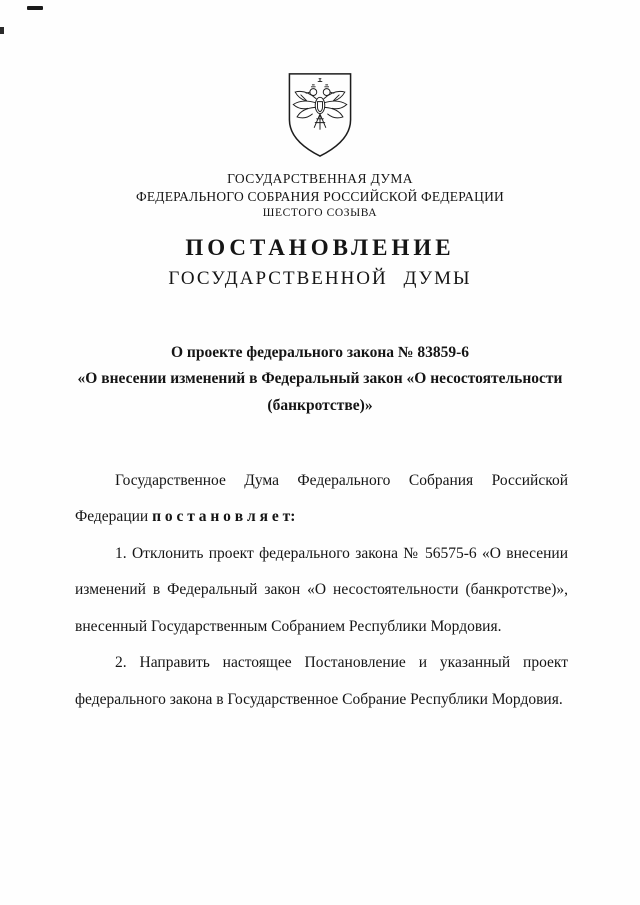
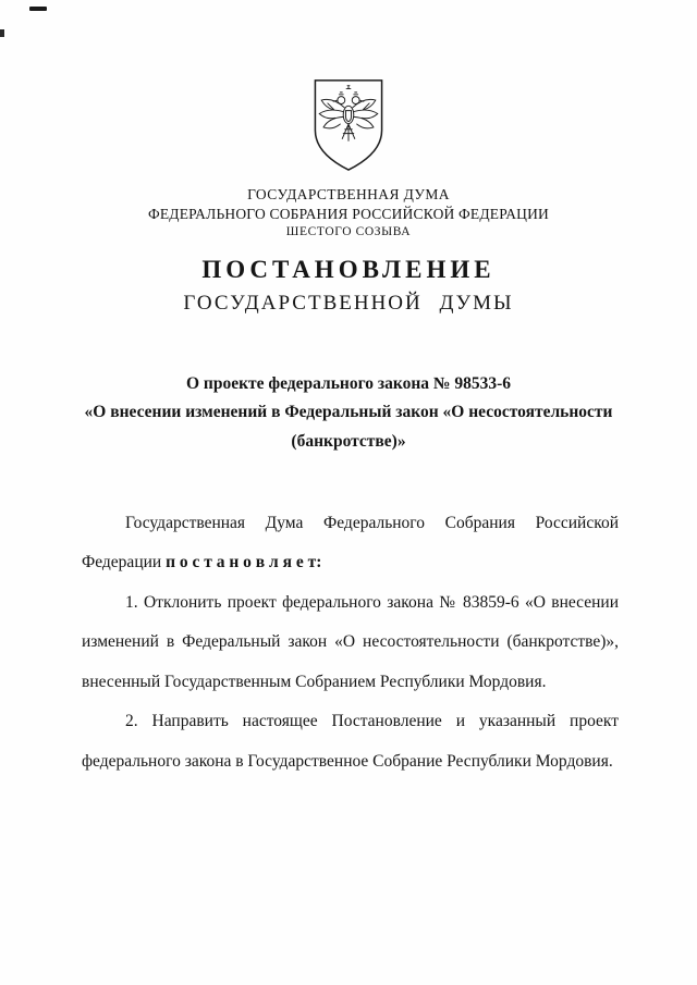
  ГОСУДАРСТВЕННАЯ ДУМА
  ФЕДЕРАЛЬНОГО СОБРАНИЯ РОССИЙСКОЙ ФЕДЕРАЦИИ
  ШЕСТОГО СОЗЫВА
  ПОСТАНОВЛЕНИЕ
  ГОСУДАРСТВЕННОЙ ДУМЫ
- О проекте федерального закона № 83859-6
+ О проекте федерального закона № 98533-6
  «О внесении изменений в Федеральный закон «О несостоятельности
  (банкротстве)»
- Государственное Дума Федерального Собрания Российской Федерации п о с т а н о в л я е т:
+ Государственная Дума Федерального Собрания Российской Федерации п о с т а н о в л я е т:
- 1. Отклонить проект федерального закона № 56575-6 «О внесении изменений в Федеральный закон «О несостоятельности (банкротстве)», внесенный Государственным Собранием Республики Мордовия.
+ 1. Отклонить проект федерального закона № 83859-6 «О внесении изменений в Федеральный закон «О несостоятельности (банкротстве)», внесенный Государственным Собранием Республики Мордовия.
  2. Направить настоящее Постановление и указанный проект федерального закона в Государственное Собрание Республики Мордовия.
